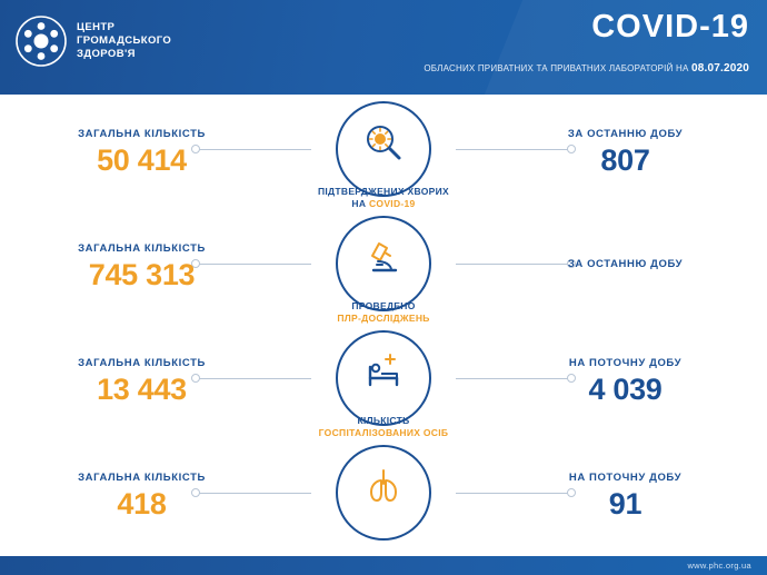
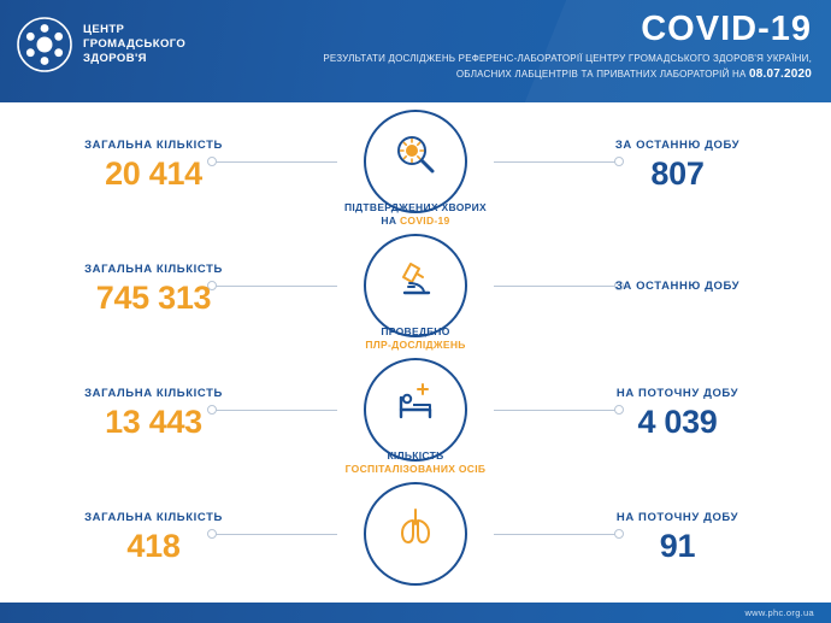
  ЦЕНТР
  ГРОМАДСЬКОГО
  ЗДОРОВ'Я
  COVID-19
+ РЕЗУЛЬТАТИ ДОСЛІДЖЕНЬ РЕФЕРЕНС-ЛАБОРАТОРІЇ ЦЕНТРУ ГРОМАДСЬКОГО ЗДОРОВ'Я УКРАЇНИ,
- ОБЛАСНИХ ПРИВАТНИХ ТА ПРИВАТНИХ ЛАБОРАТОРІЙ НА 08.07.2020
+ ОБЛАСНИХ ЛАБЦЕНТРІВ ТА ПРИВАТНИХ ЛАБОРАТОРІЙ НА 08.07.2020
  ЗАГАЛЬНА КІЛЬКІСТЬ
- 50 414
+ 20 414
  ПІДТВЕРДЖЕНИХ ХВОРИХ
  НА COVID-19
  ЗА ОСТАННЮ ДОБУ
  807
  ЗАГАЛЬНА КІЛЬКІСТЬ
  745 313
  ПРОВЕДЕНО
  ПЛР-ДОСЛІДЖЕНЬ
  ЗА ОСТАННЮ ДОБУ
  ЗАГАЛЬНА КІЛЬКІСТЬ
  13 443
  КІЛЬКІСТЬ
  ГОСПІТАЛІЗОВАНИХ ОСІБ
  НА ПОТОЧНУ ДОБУ
  4 039
  ЗАГАЛЬНА КІЛЬКІСТЬ
  418
  НА ПОТОЧНУ ДОБУ
  91
  www.phc.org.ua
